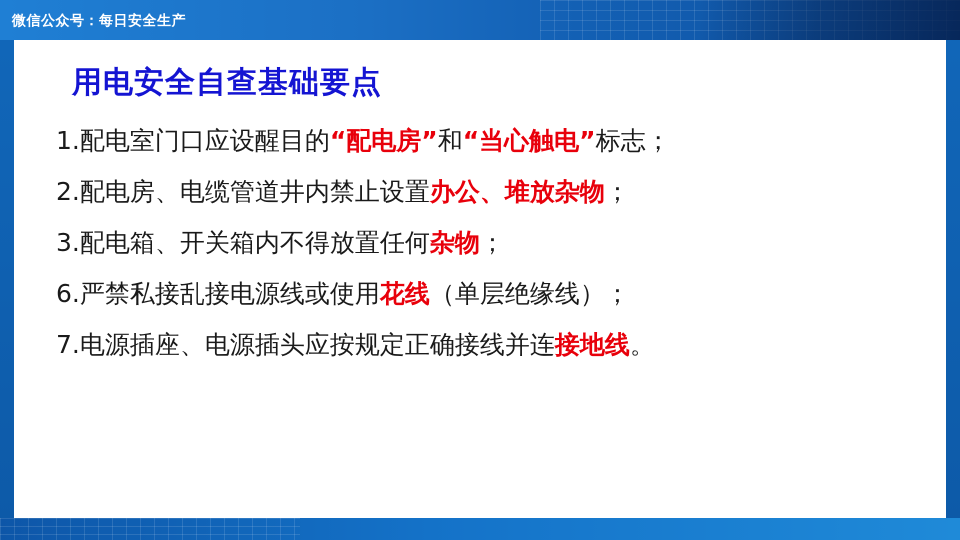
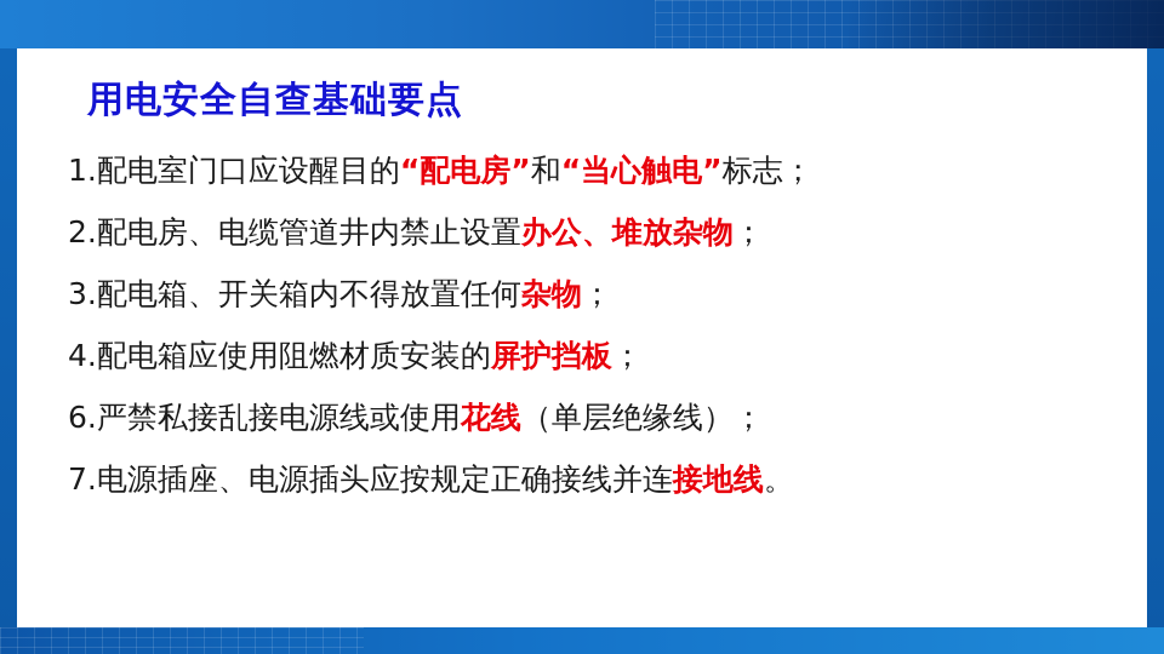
- 微信公众号：每日安全生产
  用电安全自查基础要点
  1.配电室门口应设醒目的“配电房”和“当心触电”标志；
  2.配电房、电缆管道井内禁止设置办公、堆放杂物；
  3.配电箱、开关箱内不得放置任何杂物；
+ 4.配电箱应使用阻燃材质安装的屏护挡板；
  6.严禁私接乱接电源线或使用花线（单层绝缘线）；
  7.电源插座、电源插头应按规定正确接线并连接地线。
